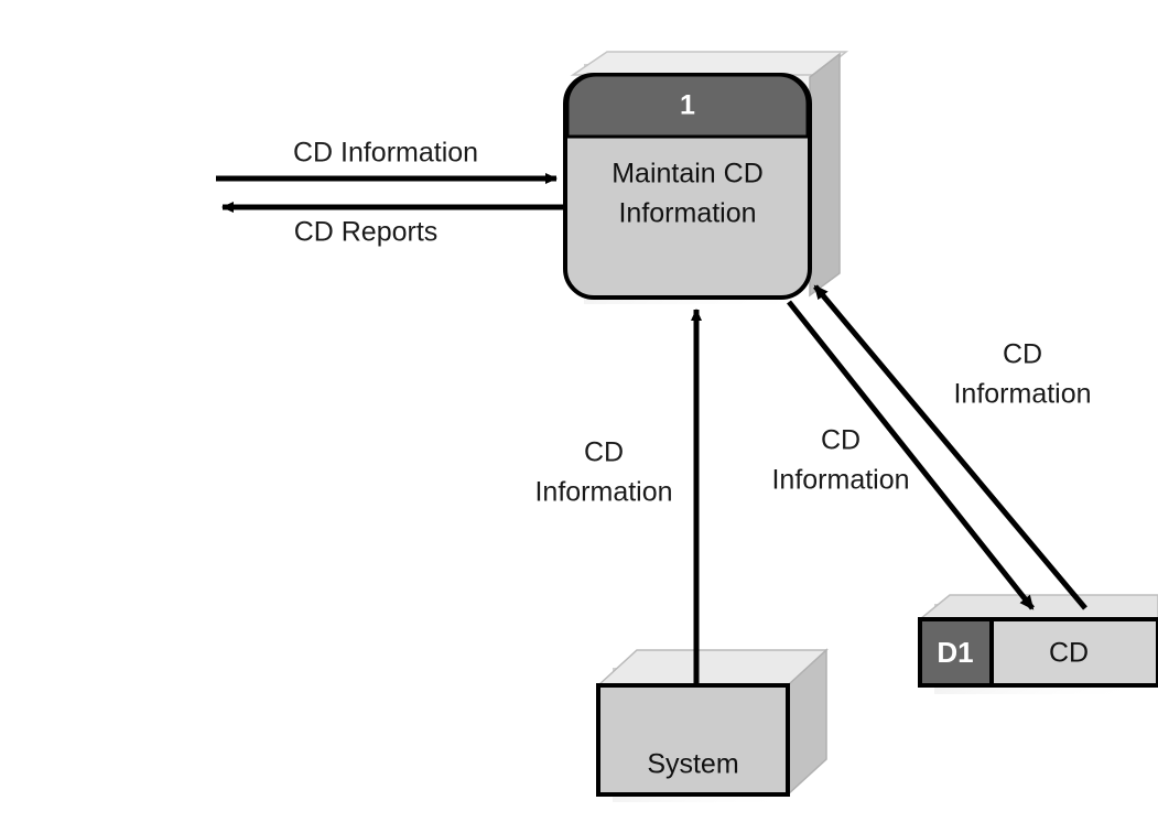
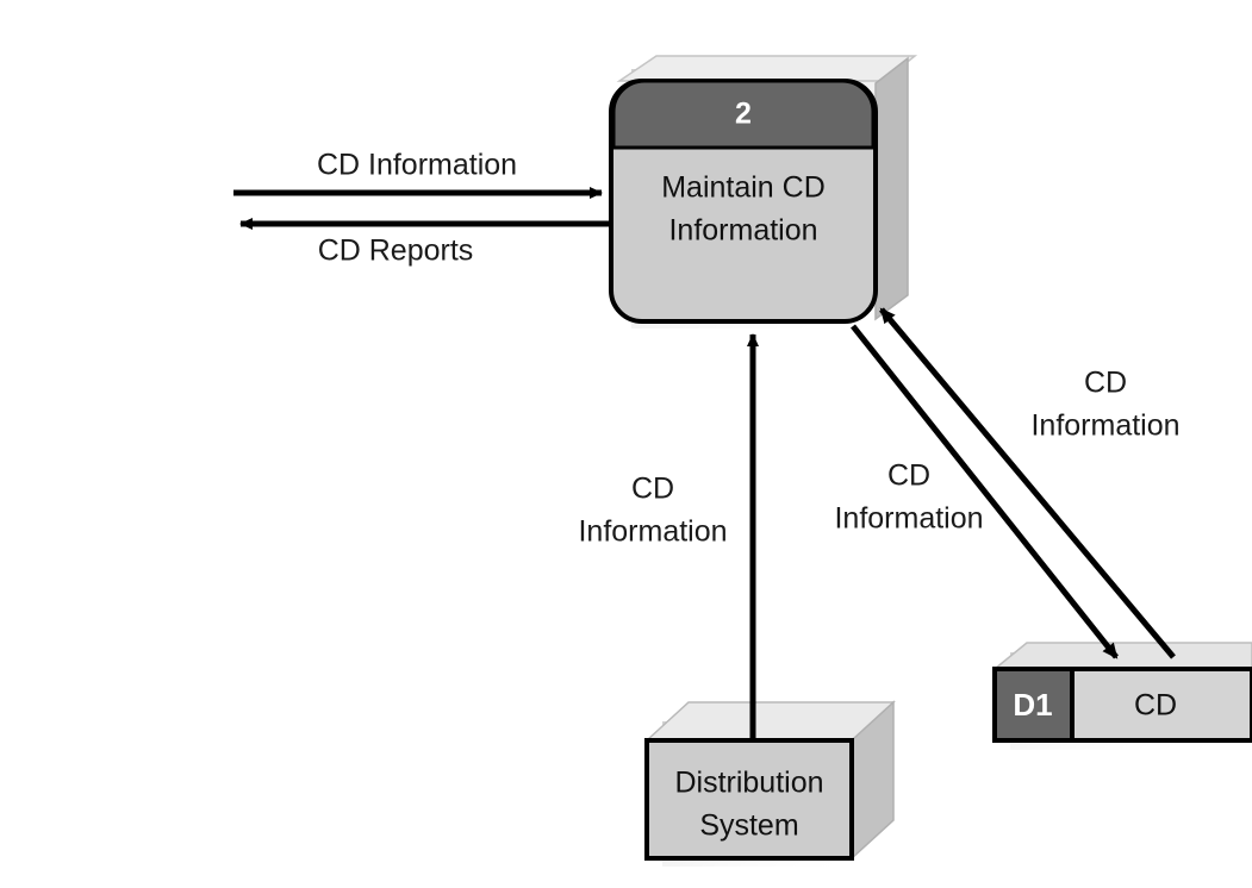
- 1
+ 2
  Maintain CD
  Information
+ Distribution
  System
  D1
  CD
  CD Information
  CD Reports
  CD
  Information
  CD
  Information
  CD
  Information
